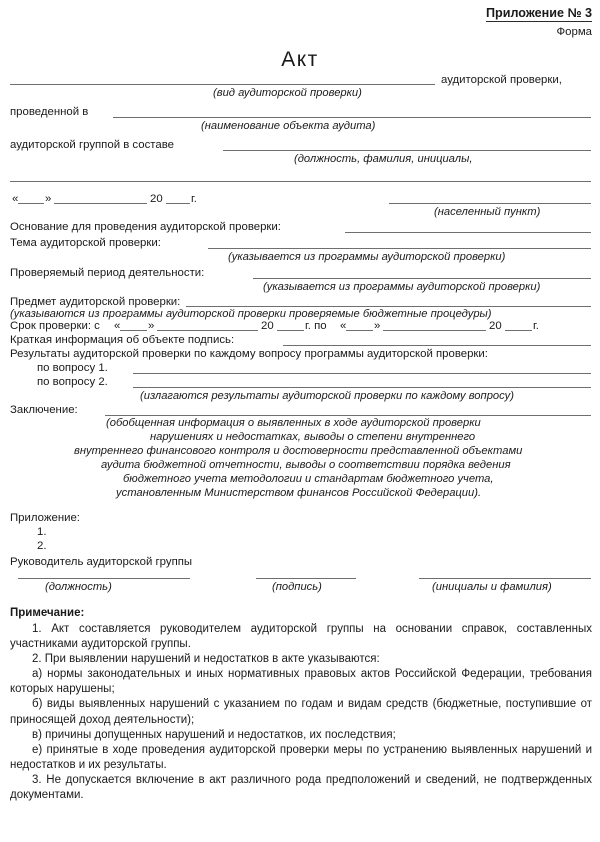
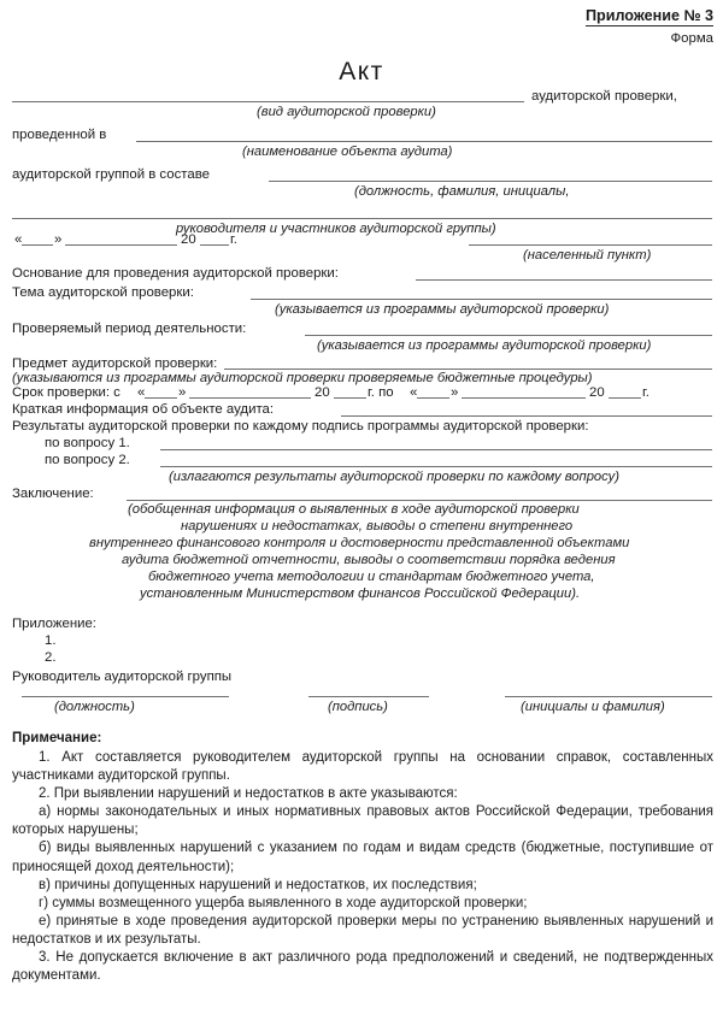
  Приложение № 3
  Форма
  Акт
  аудиторской проверки,
  (вид аудиторской проверки)
  проведенной в
  (наименование объекта аудита)
  аудиторской группой в составе
  (должность, фамилия, инициалы,
+ руководителя и участников аудиторской группы)
  «
  »
  20
  г.
  (населенный пункт)
  Основание для проведения аудиторской проверки:
  Тема аудиторской проверки:
  (указывается из программы аудиторской проверки)
  Проверяемый период деятельности:
  (указывается из программы аудиторской проверки)
  Предмет аудиторской проверки:
  (указываются из программы аудиторской проверки проверяемые бюджетные процедуры)
  Срок проверки: с
  «
  »
  20
  г. по
  «
  »
  20
  г.
- Краткая информация об объекте подпись:
+ Краткая информация об объекте аудита:
- Результаты аудиторской проверки по каждому вопросу программы аудиторской проверки:
+ Результаты аудиторской проверки по каждому подпись программы аудиторской проверки:
  по вопросу 1.
  по вопросу 2.
  (излагаются результаты аудиторской проверки по каждому вопросу)
  Заключение:
  (обобщенная информация о выявленных в ходе аудиторской проверки
  нарушениях и недостатках, выводы о степени внутреннего
  внутреннего финансового контроля и достоверности представленной объектами
  аудита бюджетной отчетности, выводы о соответствии порядка ведения
  бюджетного учета методологии и стандартам бюджетного учета,
  установленным Министерством финансов Российской Федерации).
  Приложение:
  1.
  2.
  Руководитель аудиторской группы
  (должность)
  (подпись)
  (инициалы и фамилия)
  Примечание:
  1. Акт составляется руководителем аудиторской группы на основании справок, составленных участниками аудиторской группы.
  2. При выявлении нарушений и недостатков в акте указываются:
  а) нормы законодательных и иных нормативных правовых актов Российской Федерации, требования которых нарушены;
  б) виды выявленных нарушений с указанием по годам и видам средств (бюджетные, поступившие от приносящей доход деятельности);
  в) причины допущенных нарушений и недостатков, их последствия;
+ г) суммы возмещенного ущерба выявленного в ходе аудиторской проверки;
  е) принятые в ходе проведения аудиторской проверки меры по устранению выявленных нарушений и недостатков и их результаты.
  3. Не допускается включение в акт различного рода предположений и сведений, не подтвержденных документами.
